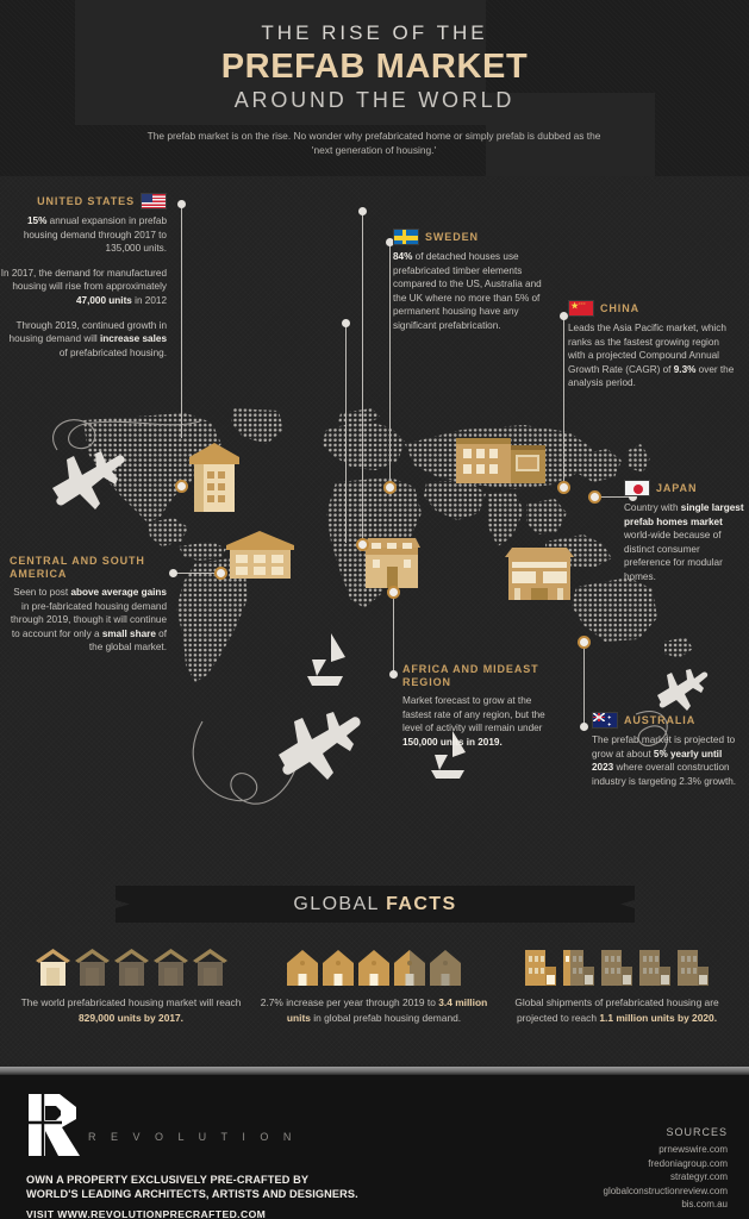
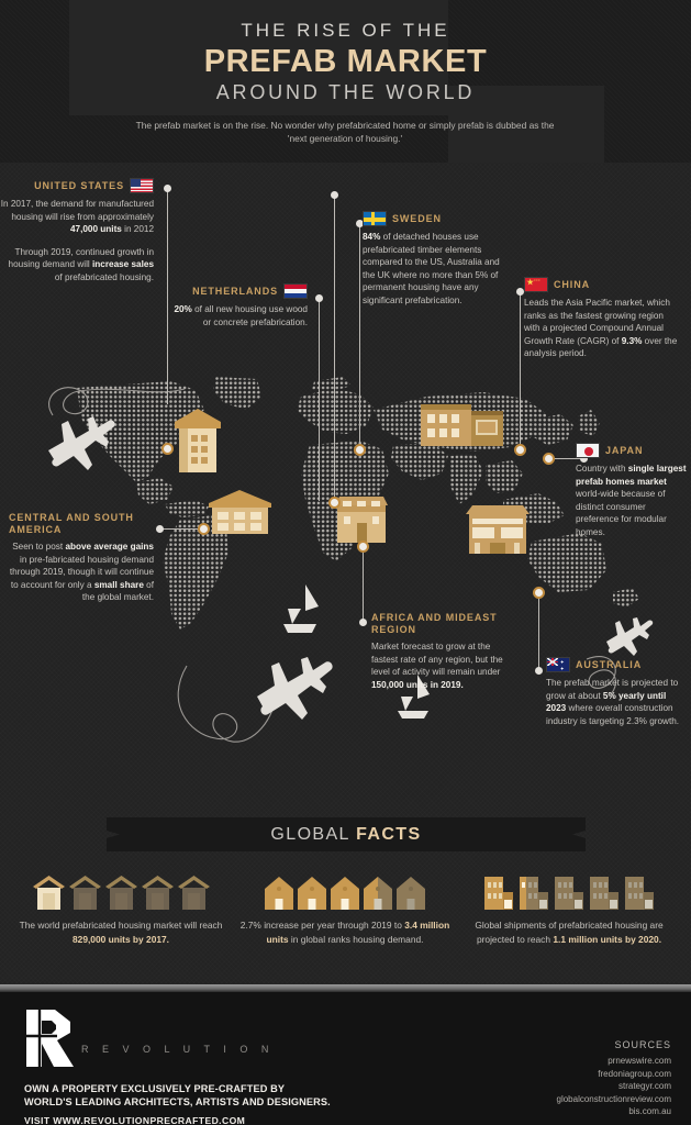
  THE RISE OF THE
  PREFAB MARKET
  AROUND THE WORLD
  The prefab market is on the rise. No wonder why prefabricated home or simply prefab is dubbed as the 'next generation of housing.'
  UNITED STATES
- 15% annual expansion in prefab housing demand through 2017 to 135,000 units.
  In 2017, the demand for manufactured housing will rise from approximately 47,000 units in 2012
  Through 2019, continued growth in housing demand will increase sales of prefabricated housing.
+ NETHERLANDS
+ 20% of all new housing use wood or concrete prefabrication.
  SWEDEN
  84% of detached houses use prefabricated timber elements compared to the US, Australia and the UK where no more than 5% of permanent housing have any significant prefabrication.
  CHINA
  Leads the Asia Pacific market, which ranks as the fastest growing region with a projected Compound Annual Growth Rate (CAGR) of 9.3% over the analysis period.
  JAPAN
  Country with single largest prefab homes market world-wide because of distinct consumer preference for modular homes.
  CENTRAL AND SOUTH AMERICA
  Seen to post above average gains in pre-fabricated housing demand through 2019, though it will continue to account for only a small share of the global market.
  AFRICA AND MIDEAST REGION
  Market forecast to grow at the fastest rate of any region, but the level of activity will remain under 150,000 units in 2019.
  AUSTRALIA
  The prefab market is projected to grow at about 5% yearly until 2023 where overall construction industry is targeting 2.3% growth.
  GLOBAL FACTS
  The world prefabricated housing market will reach 829,000 units by 2017.
- 2.7% increase per year through 2019 to 3.4 million units in global prefab housing demand.
+ 2.7% increase per year through 2019 to 3.4 million units in global ranks housing demand.
  Global shipments of prefabricated housing are projected to reach 1.1 million units by 2020.
  R E V O L U T I O N
  OWN A PROPERTY EXCLUSIVELY PRE-CRAFTED BY
  WORLD'S LEADING ARCHITECTS, ARTISTS AND DESIGNERS.
  VISIT WWW.REVOLUTIONPRECRAFTED.COM
  SOURCES
  prnewswire.com
  fredoniagroup.com
  strategyr.com
  globalconstructionreview.com
  bis.com.au
